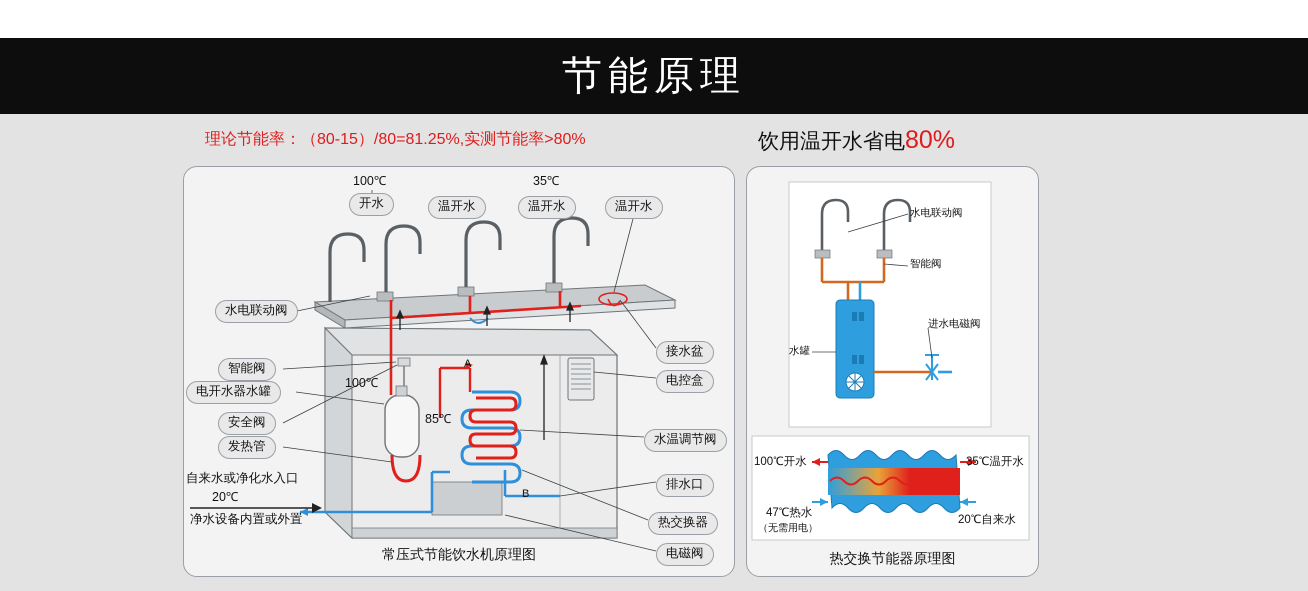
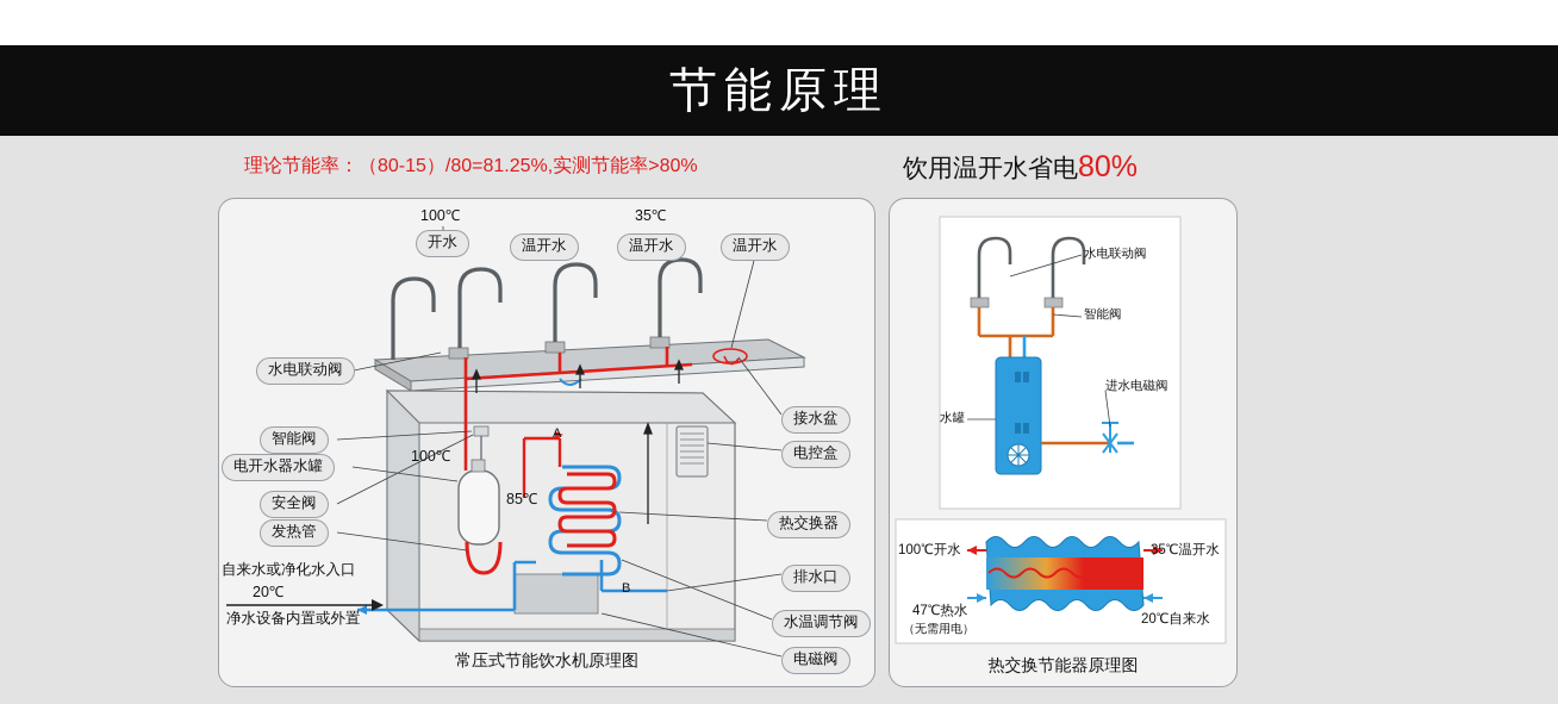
  节能原理
  理论节能率：（80-15）/80=81.25%,实测节能率>80%
  饮用温开水省电80%
  100℃
  35℃
  开水
  温开水
  温开水
  温开水
  水电联动阀
  智能阀
  电开水器水罐
  安全阀
  发热管
  自来水或净化水入口
  20℃
  净水设备内置或外置
  接水盆
  电控盒
- 水温调节阀
+ 热交换器
  排水口
- 热交换器
+ 水温调节阀
  电磁阀
  100℃
  85℃
  A
  B
  常压式节能饮水机原理图
  水电联动阀
  智能阀
  进水电磁阀
  水罐
  100℃开水
  35℃温开水
  47℃热水
  （无需用电）
  20℃自来水
  热交换节能器原理图
